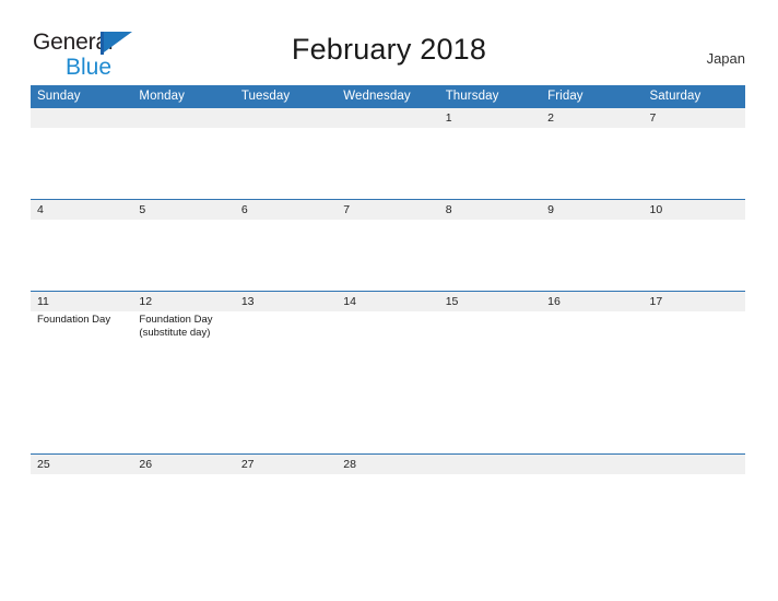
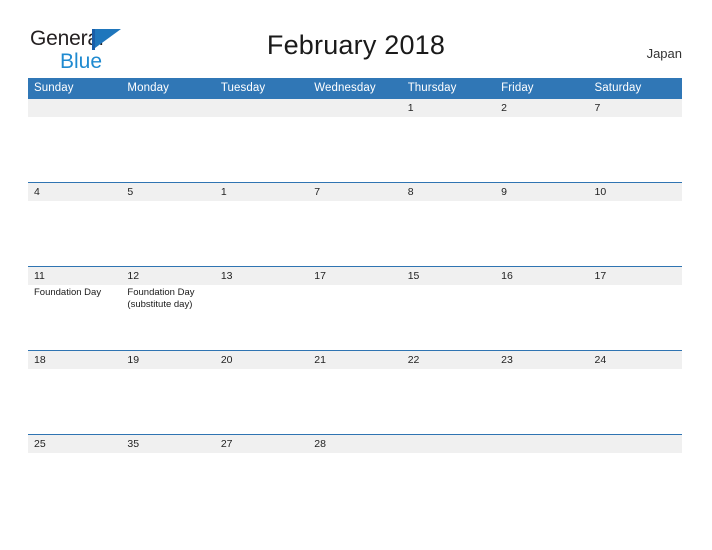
  Generl
  Blue
  February 2018
  Japan
  Sunday	Monday	Tuesday	Wednesday	Thursday	Friday	Saturday
  				1	2	7
- 4	5	6	7	8	9	10
+ 4	5	1	7	8	9	10
- 11	12	13	14	15	16	17
+ 11	12	13	17	15	16	17
  Foundation Day	Foundation Day (substitute day)
+ 18	19	20	21	22	23	24
- 25	26	27	28
+ 25	35	27	28
